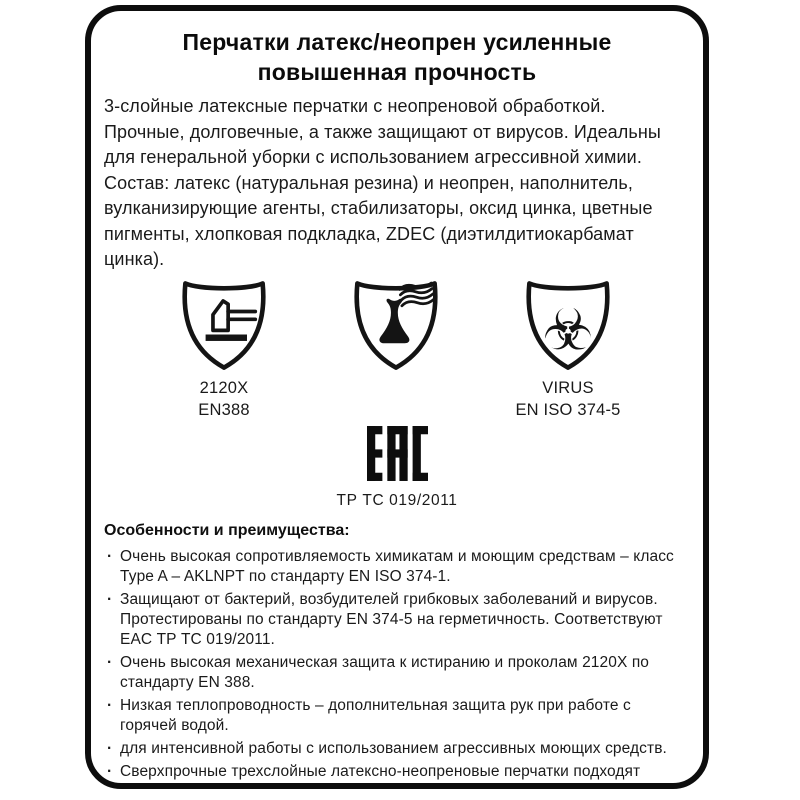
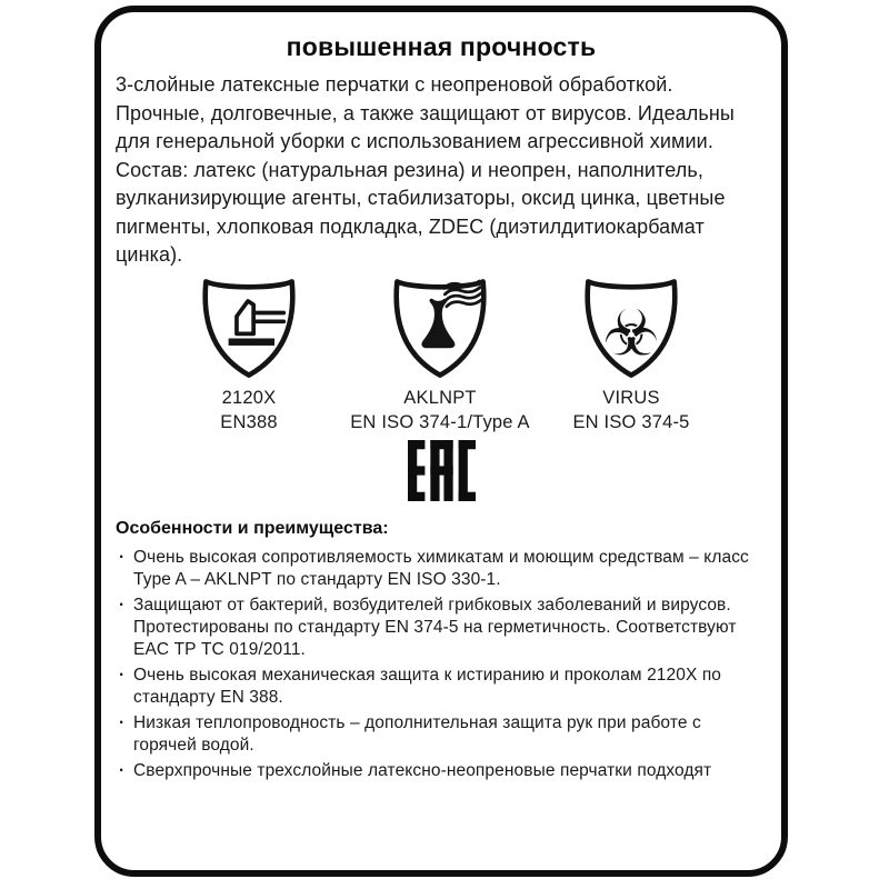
- Перчатки латекс/неопрен усиленные
  повышенная прочность
  3-слойные латексные перчатки с неопреновой обработкой. Прочные, долговечные, а также защищают от вирусов. Идеальны для генеральной уборки с использованием агрессивной химии. Состав: латекс (натуральная резина) и неопрен, наполнитель, вулканизирующие агенты, стабилизаторы, оксид цинка, цветные пигменты, хлопковая подкладка, ZDEC (диэтилдитиокарбамат цинка).
  2120X
  EN388
+ AKLNPT
+ EN ISO 374-1/Type A
  ☣
  VIRUS
  EN ISO 374-5
- ТР ТС 019/2011
  Особенности и преимущества:
- Очень высокая сопротивляемость химикатам и моющим средствам – класс Type A – AKLNPT по стандарту EN ISO 374-1.
+ Очень высокая сопротивляемость химикатам и моющим средствам – класс Type A – AKLNPT по стандарту EN ISO 330-1.
  Защищают от бактерий, возбудителей грибковых заболеваний и вирусов. Протестированы по стандарту EN 374-5 на герметичность. Соответствуют EAC ТР ТС 019/2011.
  Очень высокая механическая защита к истиранию и проколам 2120X по стандарту EN 388.
  Низкая теплопроводность – дополнительная защита рук при работе с горячей водой.
- для интенсивной работы с использованием агрессивных моющих средств.
  Сверхпрочные трехслойные латексно-неопреновые перчатки подходят
